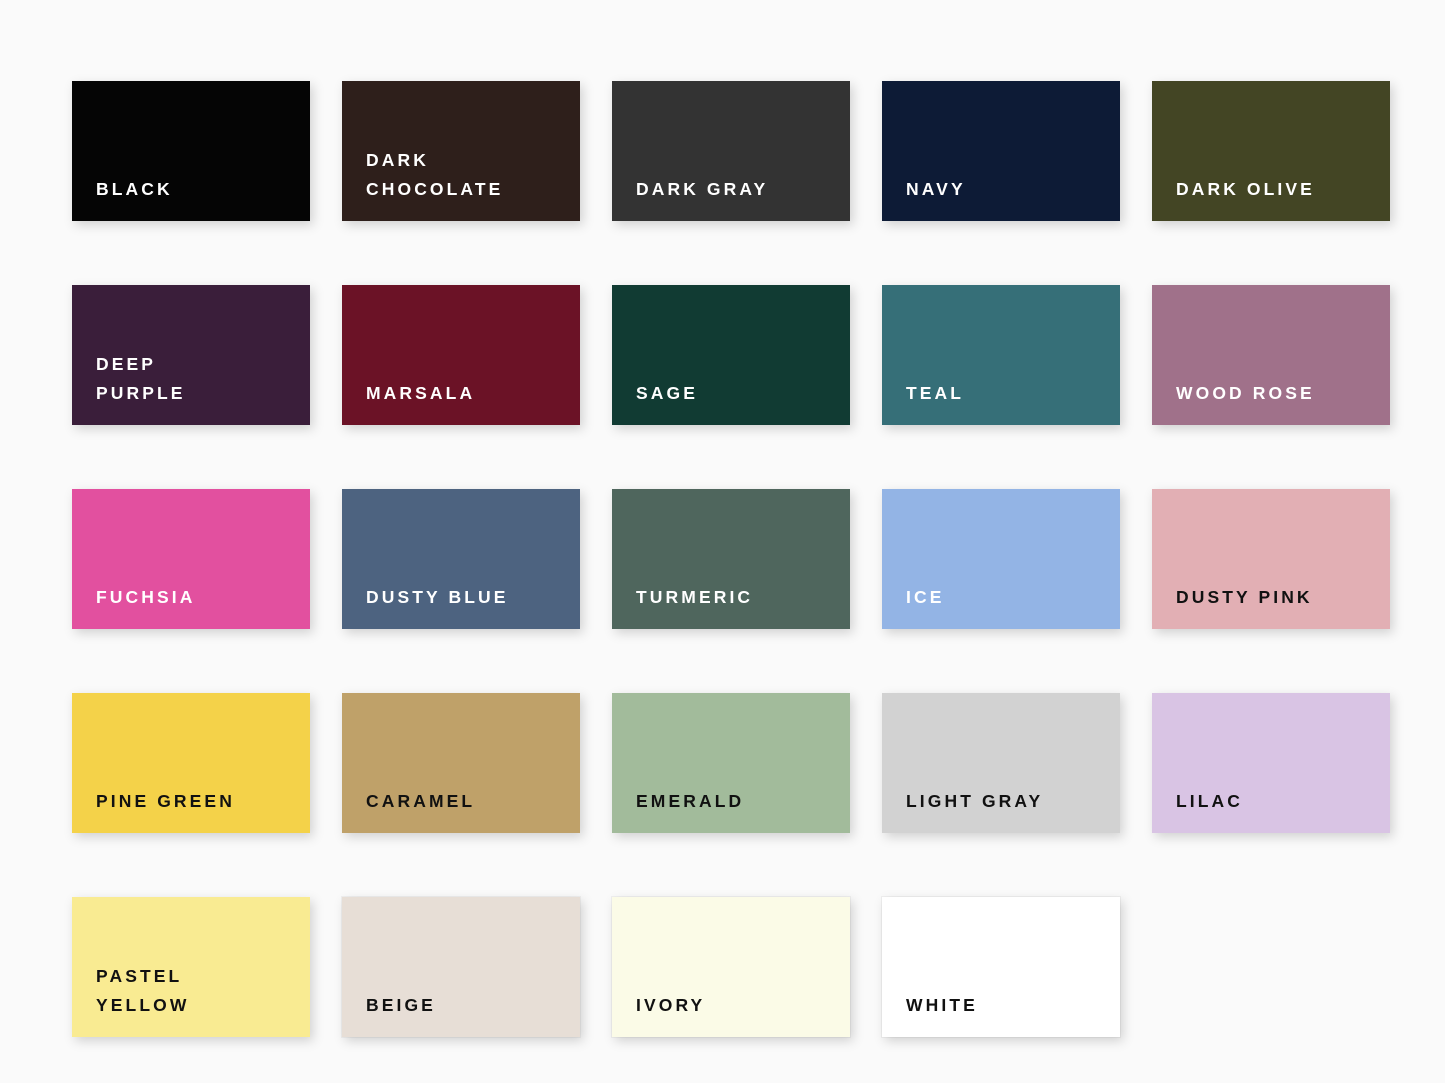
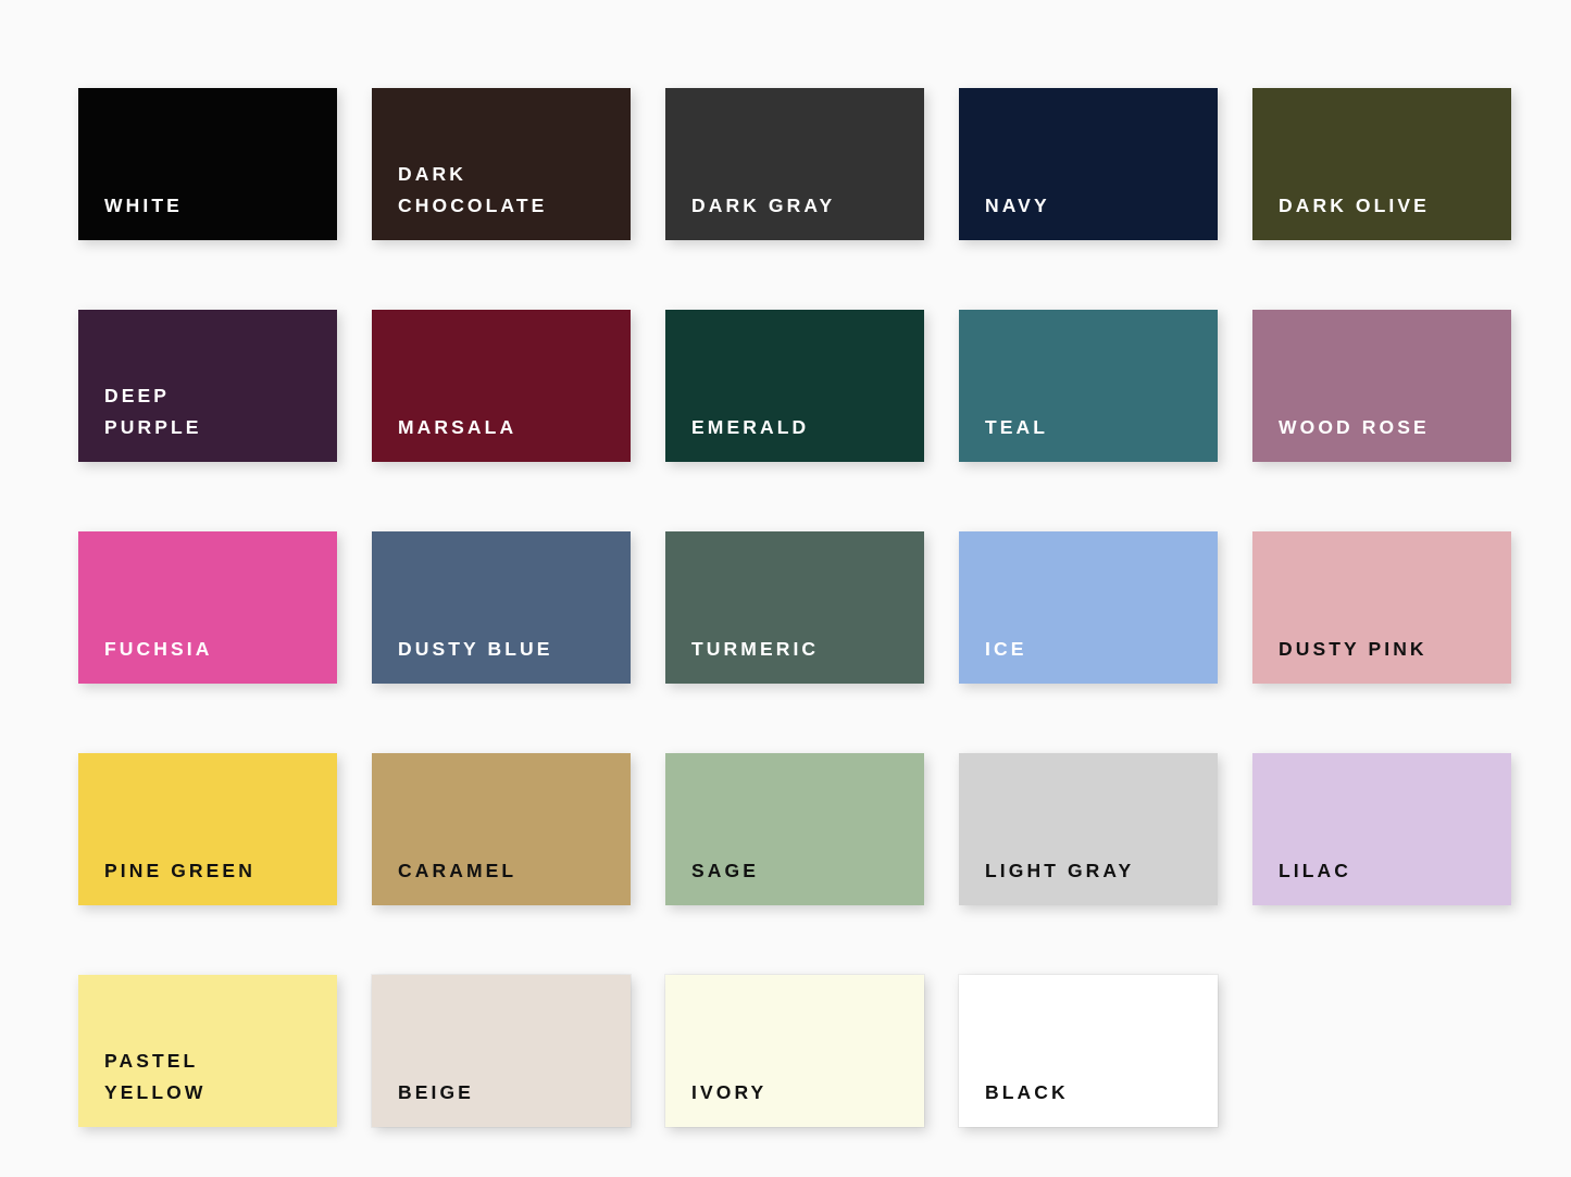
- BLACK
+ WHITE
  DARK
  CHOCOLATE
  DARK GRAY
  NAVY
  DARK OLIVE
  DEEP
  PURPLE
  MARSALA
- SAGE
+ EMERALD
  TEAL
  WOOD ROSE
  FUCHSIA
  DUSTY BLUE
  TURMERIC
  ICE
  DUSTY PINK
  PINE GREEN
  CARAMEL
- EMERALD
+ SAGE
  LIGHT GRAY
  LILAC
  PASTEL
  YELLOW
  BEIGE
  IVORY
- WHITE
+ BLACK
